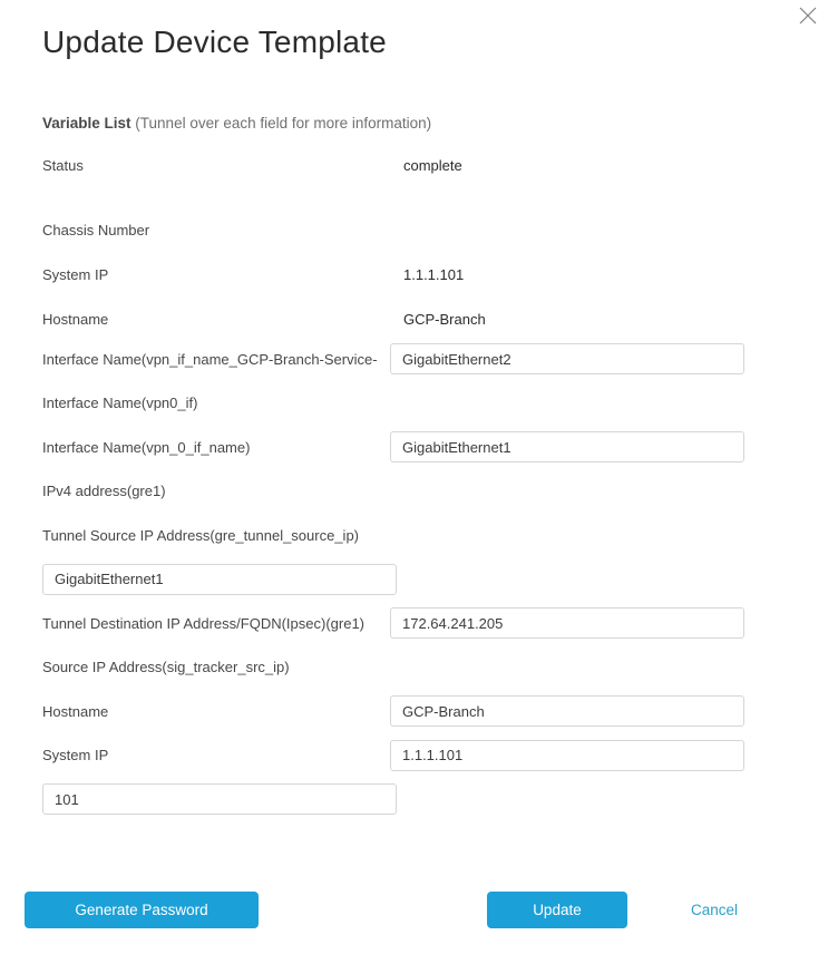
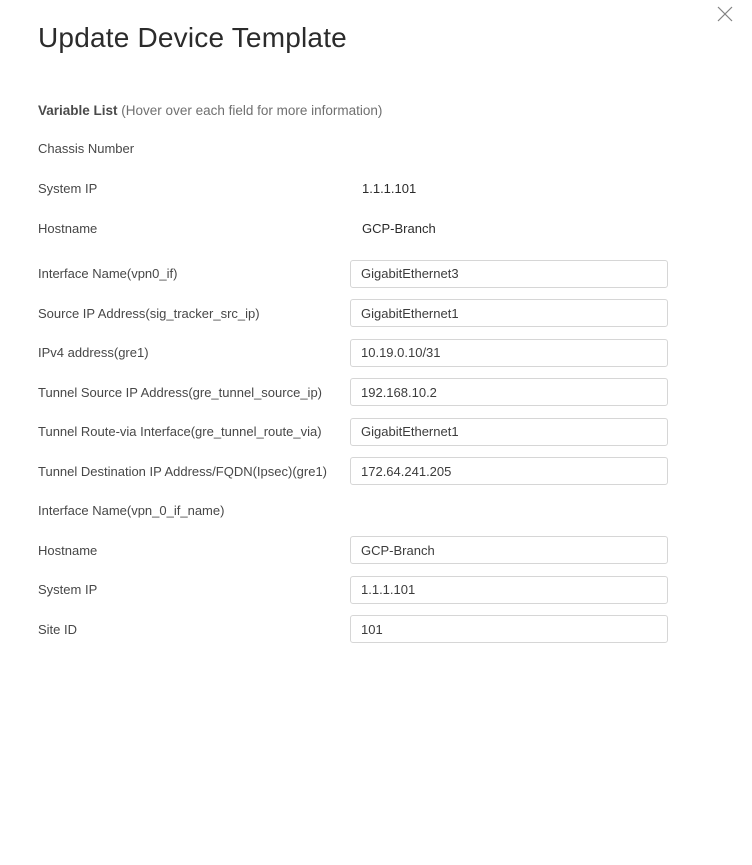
  Update Device Template
- Variable List (Tunnel over each field for more information)
+ Variable List (Hover over each field for more information)
- Status
- complete
  Chassis Number
  System IP
  1.1.1.101
  Hostname
  GCP-Branch
- Interface Name(vpn_if_name_GCP-Branch-Service-
- GigabitEthernet2
  Interface Name(vpn0_if)
+ GigabitEthernet3
- Interface Name(vpn_0_if_name)
+ Source IP Address(sig_tracker_src_ip)
  GigabitEthernet1
  IPv4 address(gre1)
+ 10.19.0.10/31
  Tunnel Source IP Address(gre_tunnel_source_ip)
+ 192.168.10.2
+ Tunnel Route-via Interface(gre_tunnel_route_via)
  GigabitEthernet1
  Tunnel Destination IP Address/FQDN(Ipsec)(gre1)
  172.64.241.205
- Source IP Address(sig_tracker_src_ip)
+ Interface Name(vpn_0_if_name)
  Hostname
  GCP-Branch
  System IP
  1.1.1.101
+ Site ID
  101
- Generate Password
- Update
- Cancel
